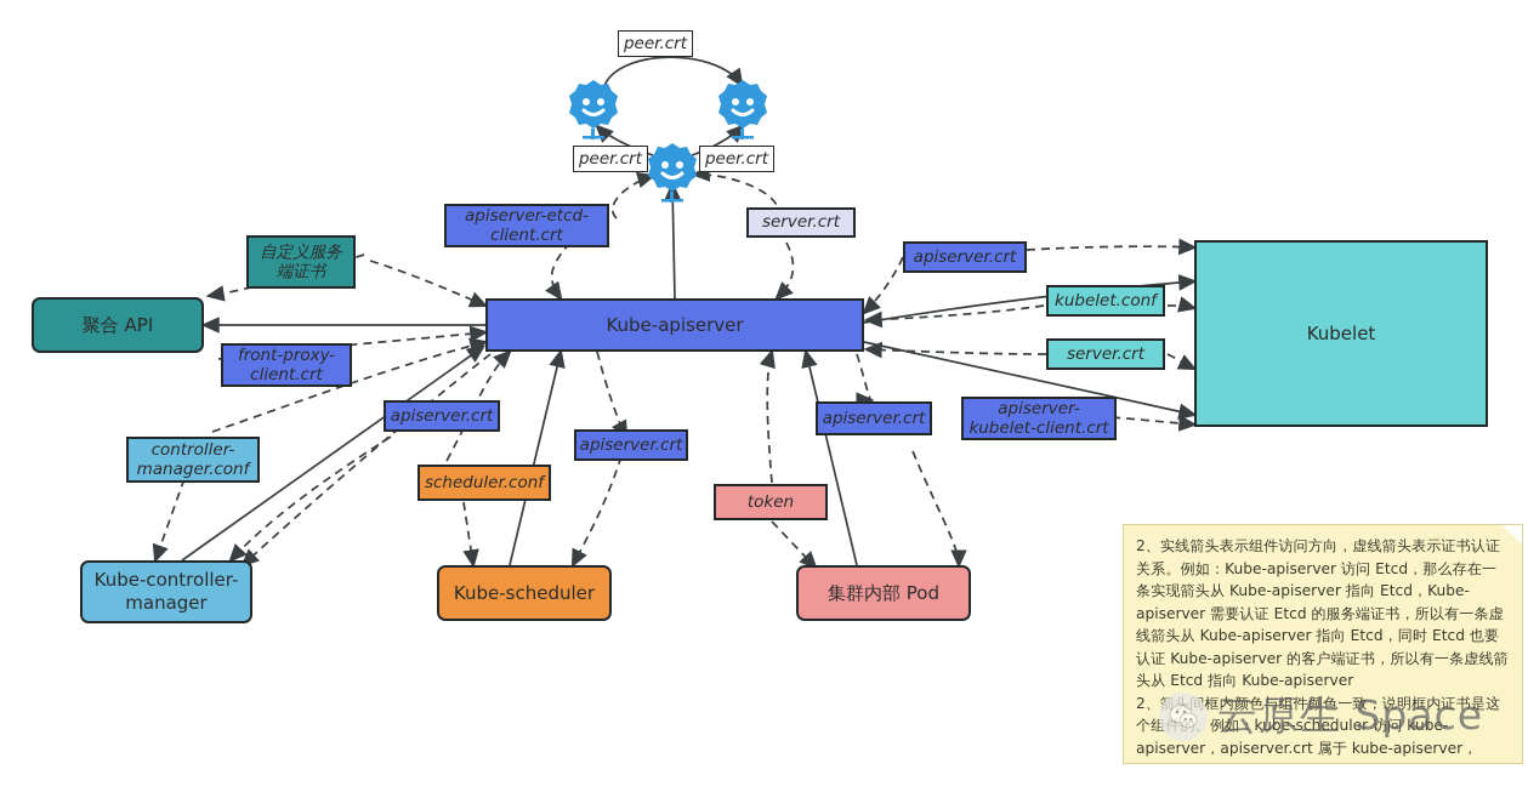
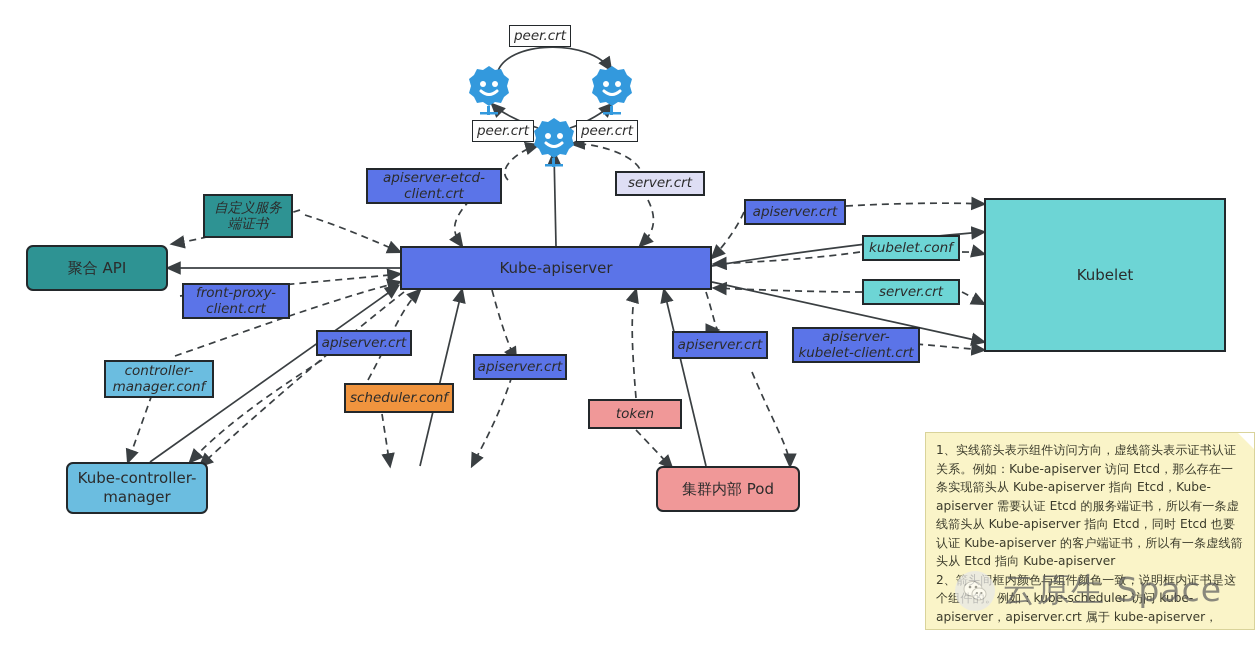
  peer.crt
  peer.crt
  peer.crt
  apiserver-etcd-client.crt
  server.crt
  聚合 API
  Kube-apiserver
  Kubelet
  Kube-controller-manager
- Kube-scheduler
  集群内部 Pod
  自定义服务端证书
  front-proxy-client.crt
  controller-manager.conf
  apiserver.crt
  scheduler.conf
  apiserver.crt
  token
  apiserver.crt
  apiserver.crt
  kubelet.conf
  server.crt
  apiserver-kubelet-client.crt
- 2、实线箭头表示组件访问方向，虚线箭头表示证书认证关系。例如：Kube-apiserver 访问 Etcd，那么存在一条实现箭头从 Kube-apiserver 指向 Etcd，Kube-apiserver 需要认证 Etcd 的服务端证书，所以有一条虚线箭头从 Kube-apiserver 指向 Etcd，同时 Etcd 也要认证 Kube-apiserver 的客户端证书，所以有一条虚线箭头从 Etcd 指向 Kube-apiserver
+ 1、实线箭头表示组件访问方向，虚线箭头表示证书认证关系。例如：Kube-apiserver 访问 Etcd，那么存在一条实现箭头从 Kube-apiserver 指向 Etcd，Kube-apiserver 需要认证 Etcd 的服务端证书，所以有一条虚线箭头从 Kube-apiserver 指向 Etcd，同时 Etcd 也要认证 Kube-apiserver 的客户端证书，所以有一条虚线箭头从 Etcd 指向 Kube-apiserver
  2、箭头间框内颜色与组件颜色一致，说明框内证书是这个组件的。例如：kube-scheduler 访问 kube-apiserver，apiserver.crt 属于 kube-apiserver，
  云原生 Space
